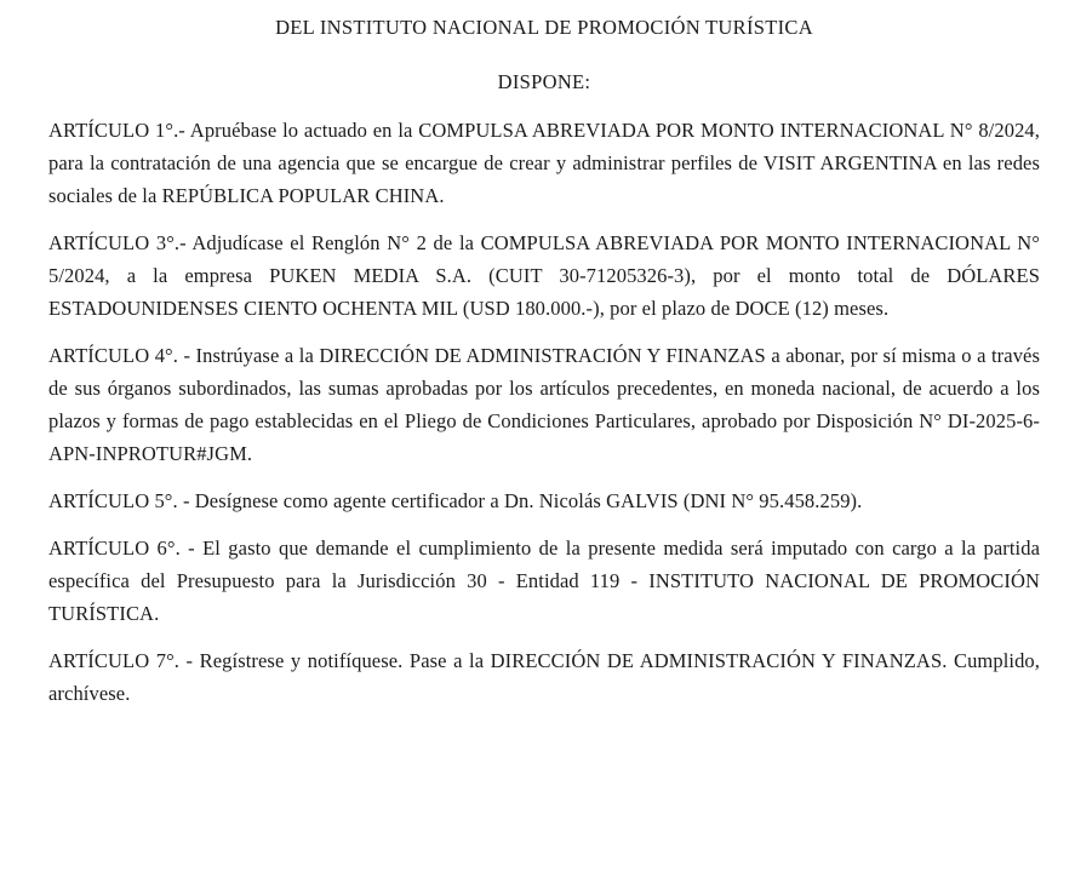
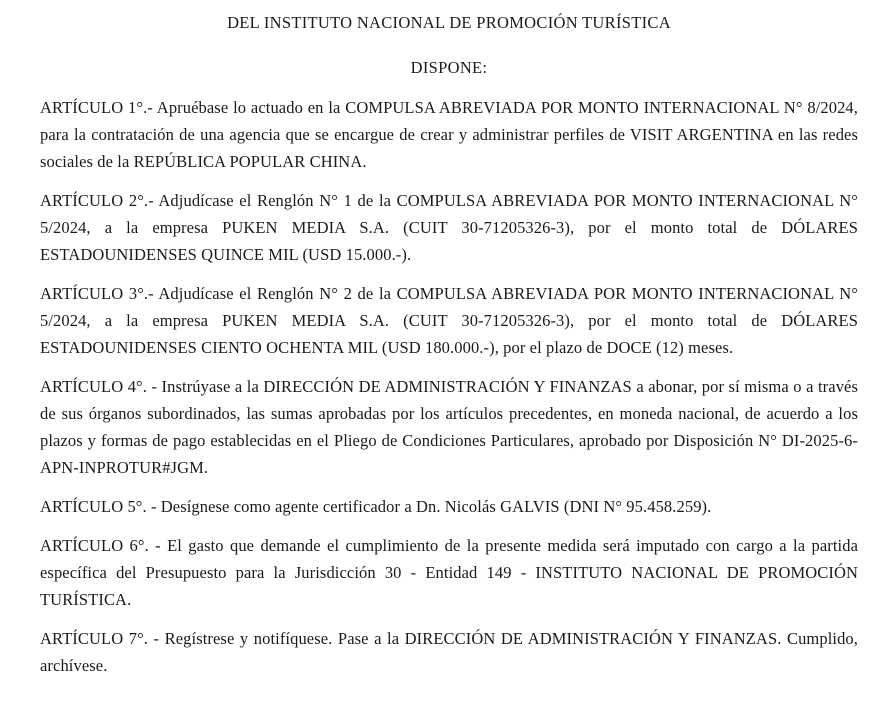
  DEL INSTITUTO NACIONAL DE PROMOCIÓN TURÍSTICA
  DISPONE:
  ARTÍCULO 1°.- Apruébase lo actuado en la COMPULSA ABREVIADA POR MONTO INTERNACIONAL N° 8/2024, para la contratación de una agencia que se encargue de crear y administrar perfiles de VISIT ARGENTINA en las redes sociales de la REPÚBLICA POPULAR CHINA.
+ ARTÍCULO 2°.- Adjudícase el Renglón N° 1 de la COMPULSA ABREVIADA POR MONTO INTERNACIONAL N° 5/2024, a la empresa PUKEN MEDIA S.A. (CUIT 30-71205326-3), por el monto total de DÓLARES ESTADOUNIDENSES QUINCE MIL (USD 15.000.-).
  ARTÍCULO 3°.- Adjudícase el Renglón N° 2 de la COMPULSA ABREVIADA POR MONTO INTERNACIONAL N° 5/2024, a la empresa PUKEN MEDIA S.A. (CUIT 30-71205326-3), por el monto total de DÓLARES ESTADOUNIDENSES CIENTO OCHENTA MIL (USD 180.000.-), por el plazo de DOCE (12) meses.
  ARTÍCULO 4°. - Instrúyase a la DIRECCIÓN DE ADMINISTRACIÓN Y FINANZAS a abonar, por sí misma o a través de sus órganos subordinados, las sumas aprobadas por los artículos precedentes, en moneda nacional, de acuerdo a los plazos y formas de pago establecidas en el Pliego de Condiciones Particulares, aprobado por Disposición N° DI-2025-6-APN-INPROTUR#JGM.
  ARTÍCULO 5°. - Desígnese como agente certificador a Dn. Nicolás GALVIS (DNI N° 95.458.259).
- ARTÍCULO 6°. - El gasto que demande el cumplimiento de la presente medida será imputado con cargo a la partida específica del Presupuesto para la Jurisdicción 30 - Entidad 119 - INSTITUTO NACIONAL DE PROMOCIÓN TURÍSTICA.
+ ARTÍCULO 6°. - El gasto que demande el cumplimiento de la presente medida será imputado con cargo a la partida específica del Presupuesto para la Jurisdicción 30 - Entidad 149 - INSTITUTO NACIONAL DE PROMOCIÓN TURÍSTICA.
  ARTÍCULO 7°. - Regístrese y notifíquese. Pase a la DIRECCIÓN DE ADMINISTRACIÓN Y FINANZAS. Cumplido, archívese.
